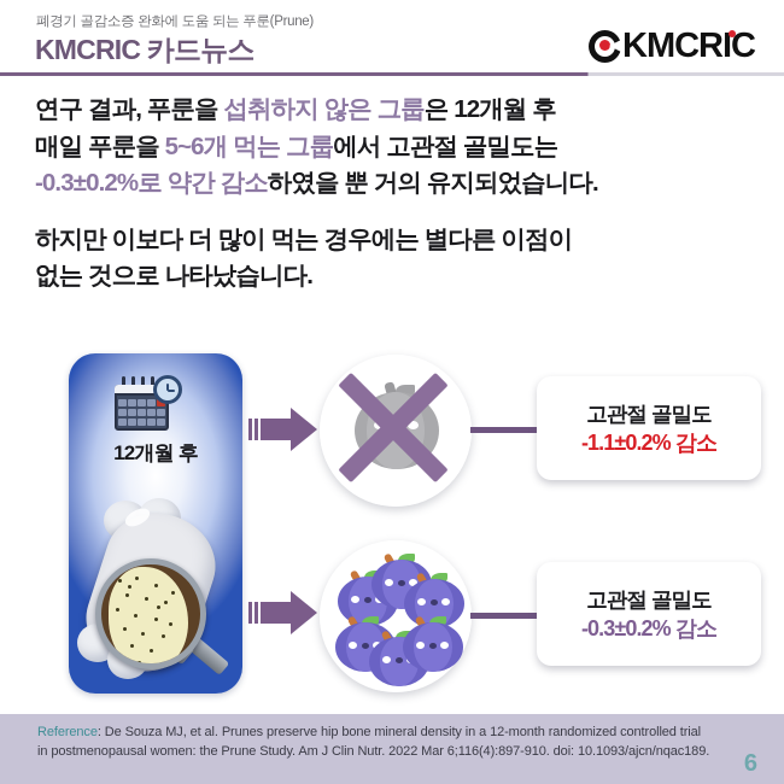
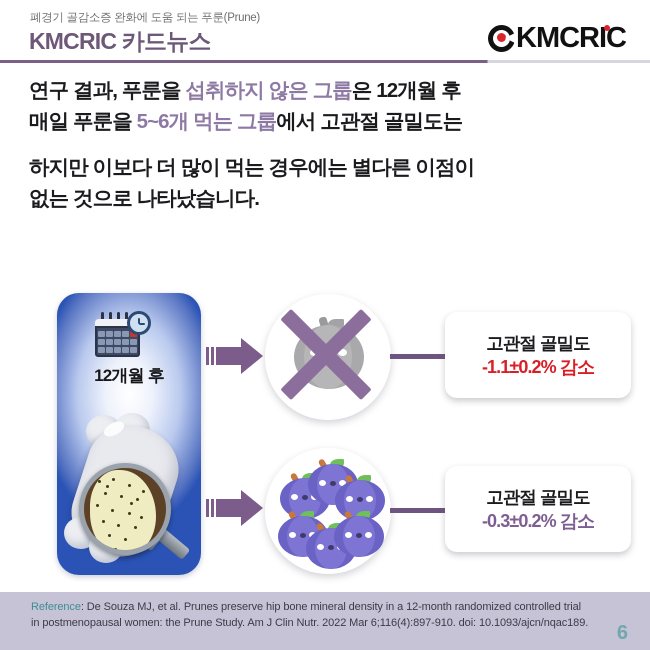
  폐경기 골감소증 완화에 도움 되는 푸룬(Prune)
  KMCRIC 카드뉴스
  KMCRIC
  연구 결과, 푸룬을 섭취하지 않은 그룹은 12개월 후
  매일 푸룬을 5~6개 먹는 그룹에서 고관절 골밀도는
- -0.3±0.2%로 약간 감소하였을 뿐 거의 유지되었습니다.
  하지만 이보다 더 많이 먹는 경우에는 별다른 이점이
  없는 것으로 나타났습니다.
  12개월 후
  고관절 골밀도
  -1.1±0.2% 감소
  고관절 골밀도
  -0.3±0.2% 감소
  Reference: De Souza MJ, et al. Prunes preserve hip bone mineral density in a 12-month randomized controlled trial in postmenopausal women: the Prune Study. Am J Clin Nutr. 2022 Mar 6;116(4):897-910. doi: 10.1093/ajcn/nqac189.
  6
